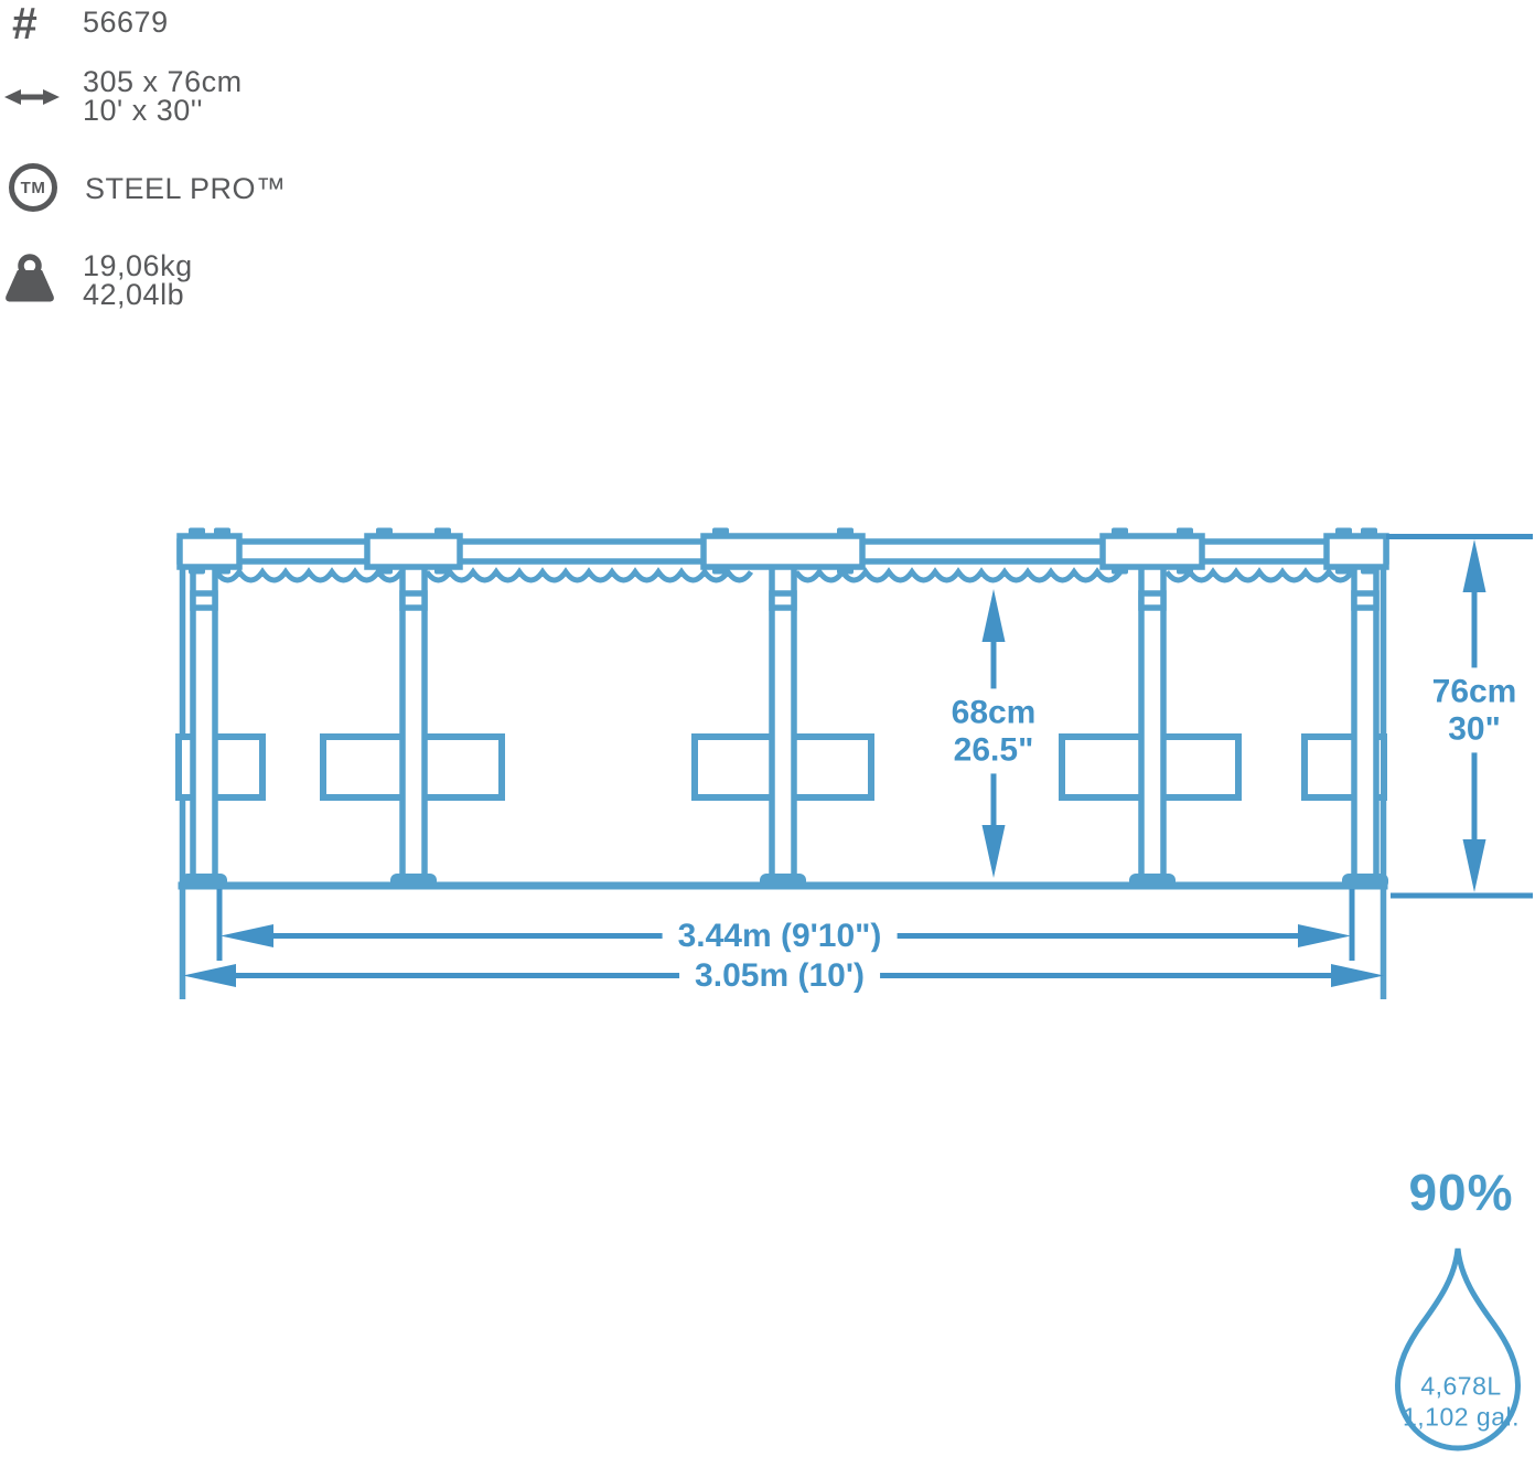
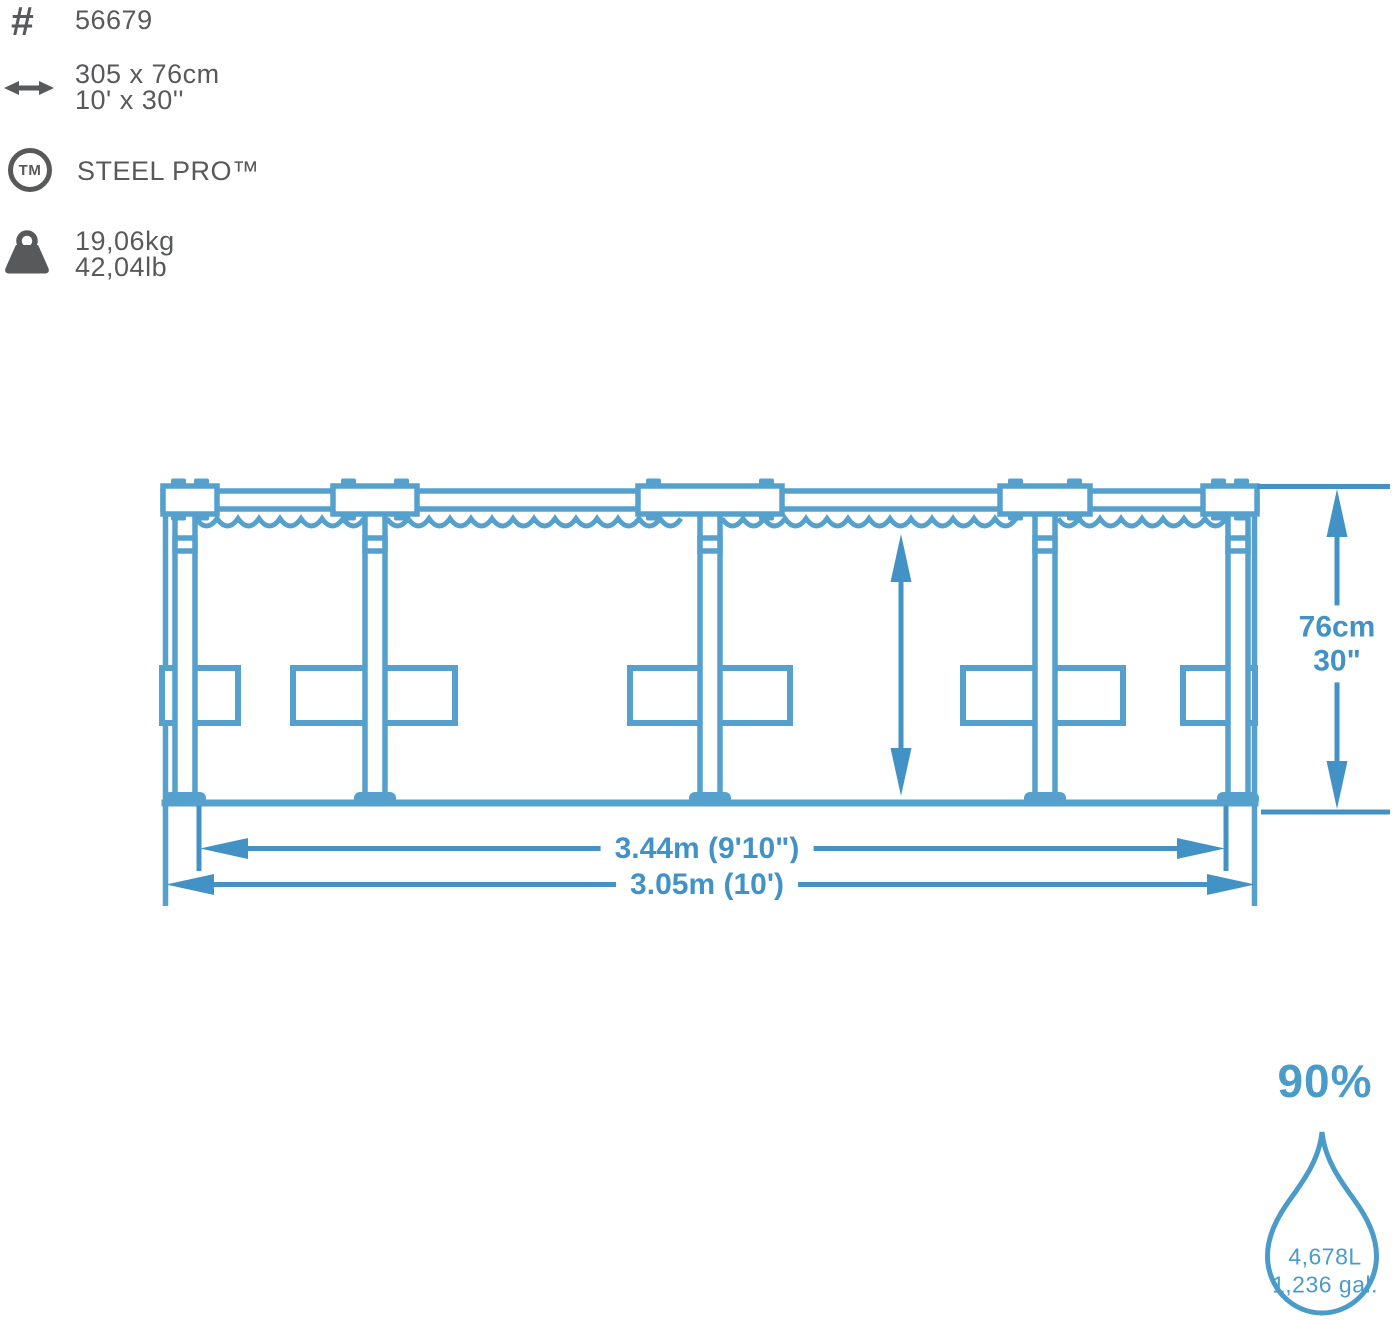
  #
  56679
  305 x 76cm
  10' x 30''
  TM
  STEEL PRO™
  19,06kg
  42,04lb
- 68cm
- 26.5"
  76cm
  30"
  3.44m (9'10")
  3.05m (10')
  90%
  4,678L
- 1,102 gal.
+ 1,236 gal.
